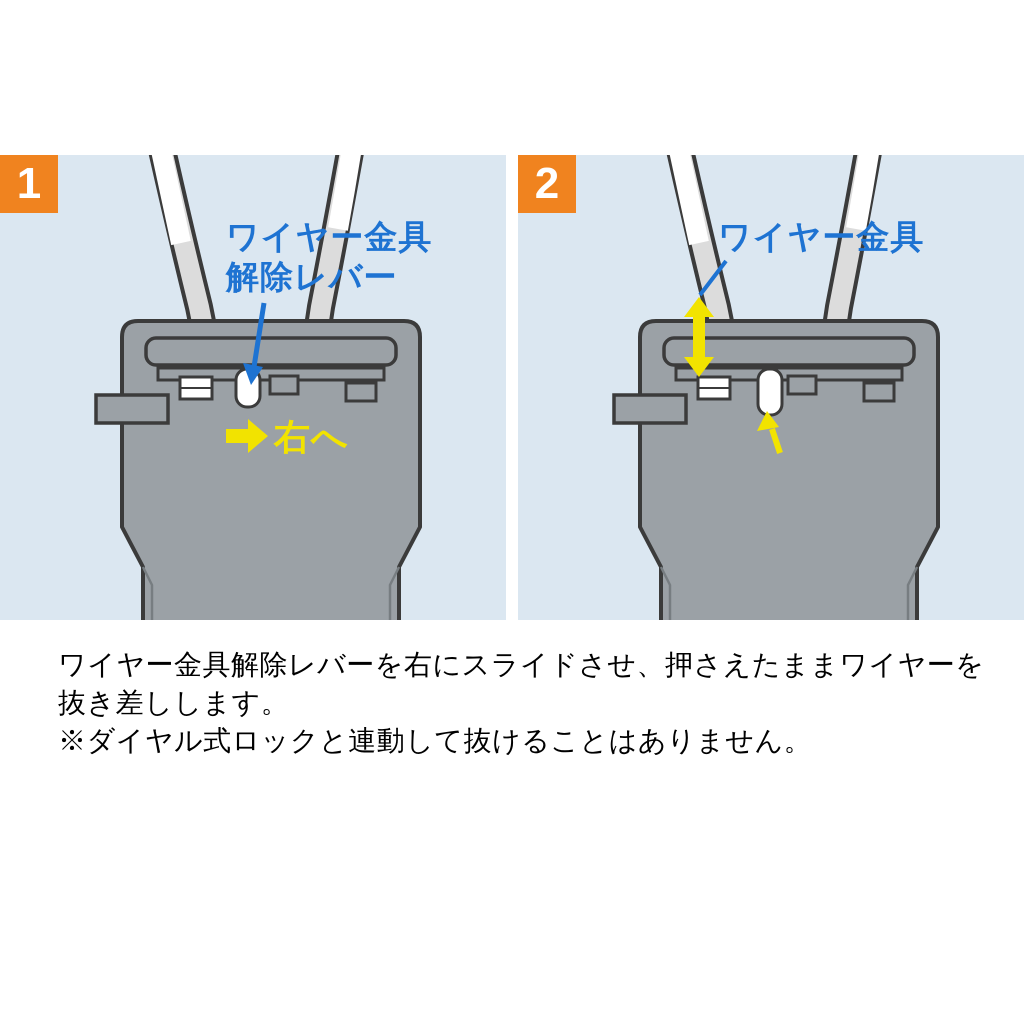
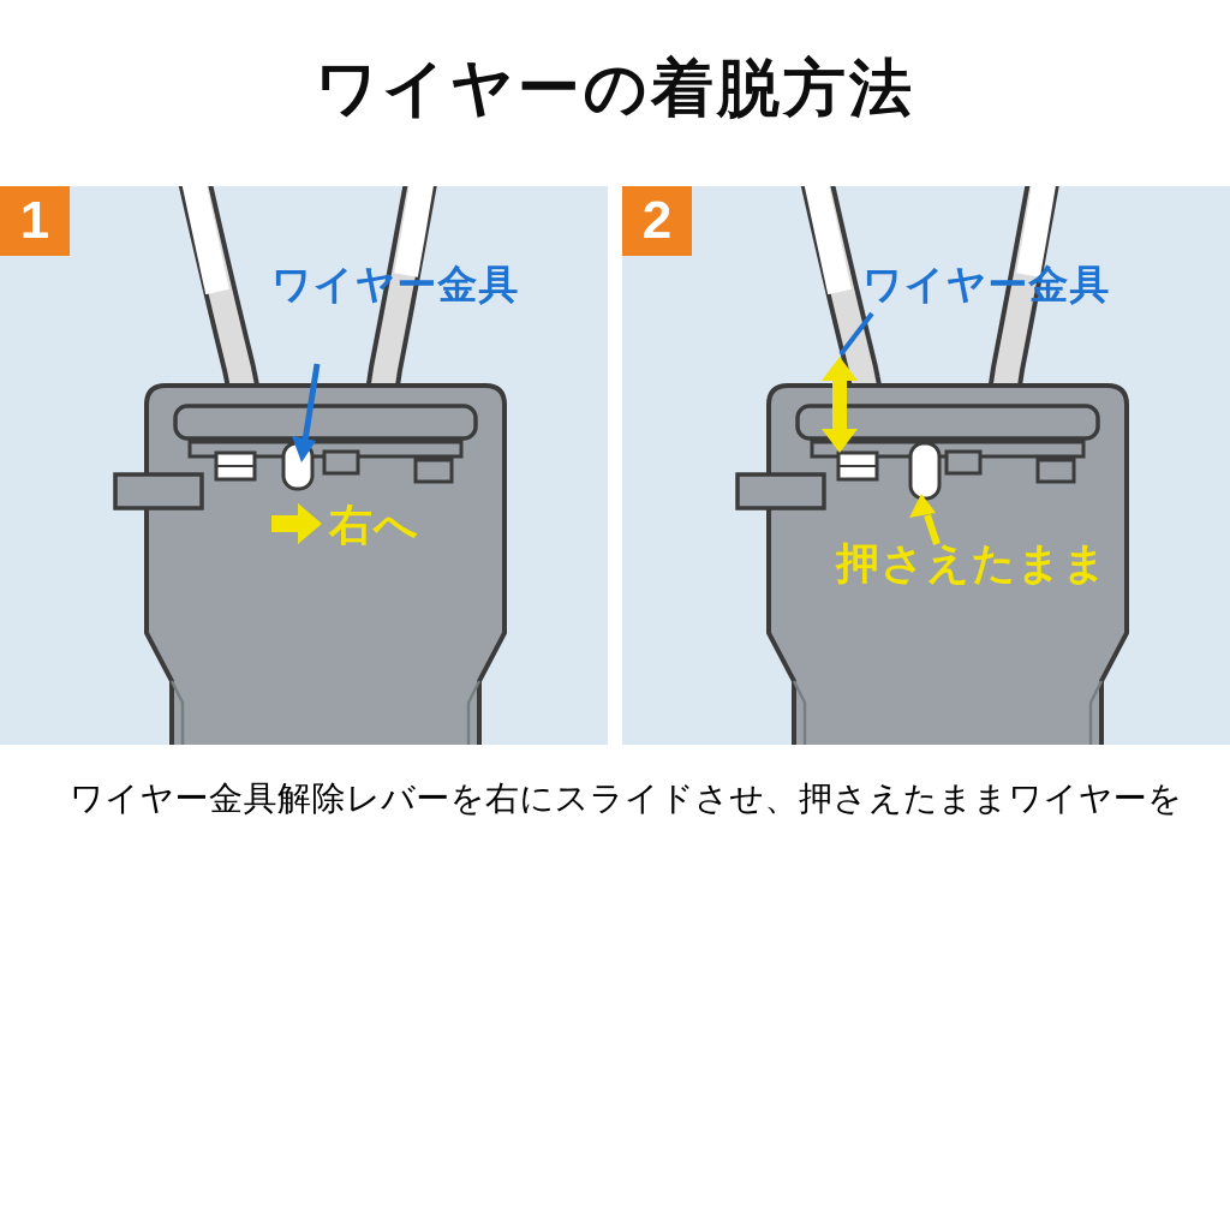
+ ワイヤーの着脱方法
  1
  ワイヤー金具
- 解除レバー
  右へ
  2
  ワイヤー金具
+ 押さえたまま
  ワイヤー金具解除レバーを右にスライドさせ、押さえたままワイヤーを
- 抜き差しします。
- ※ダイヤル式ロックと連動して抜けることはありません。
